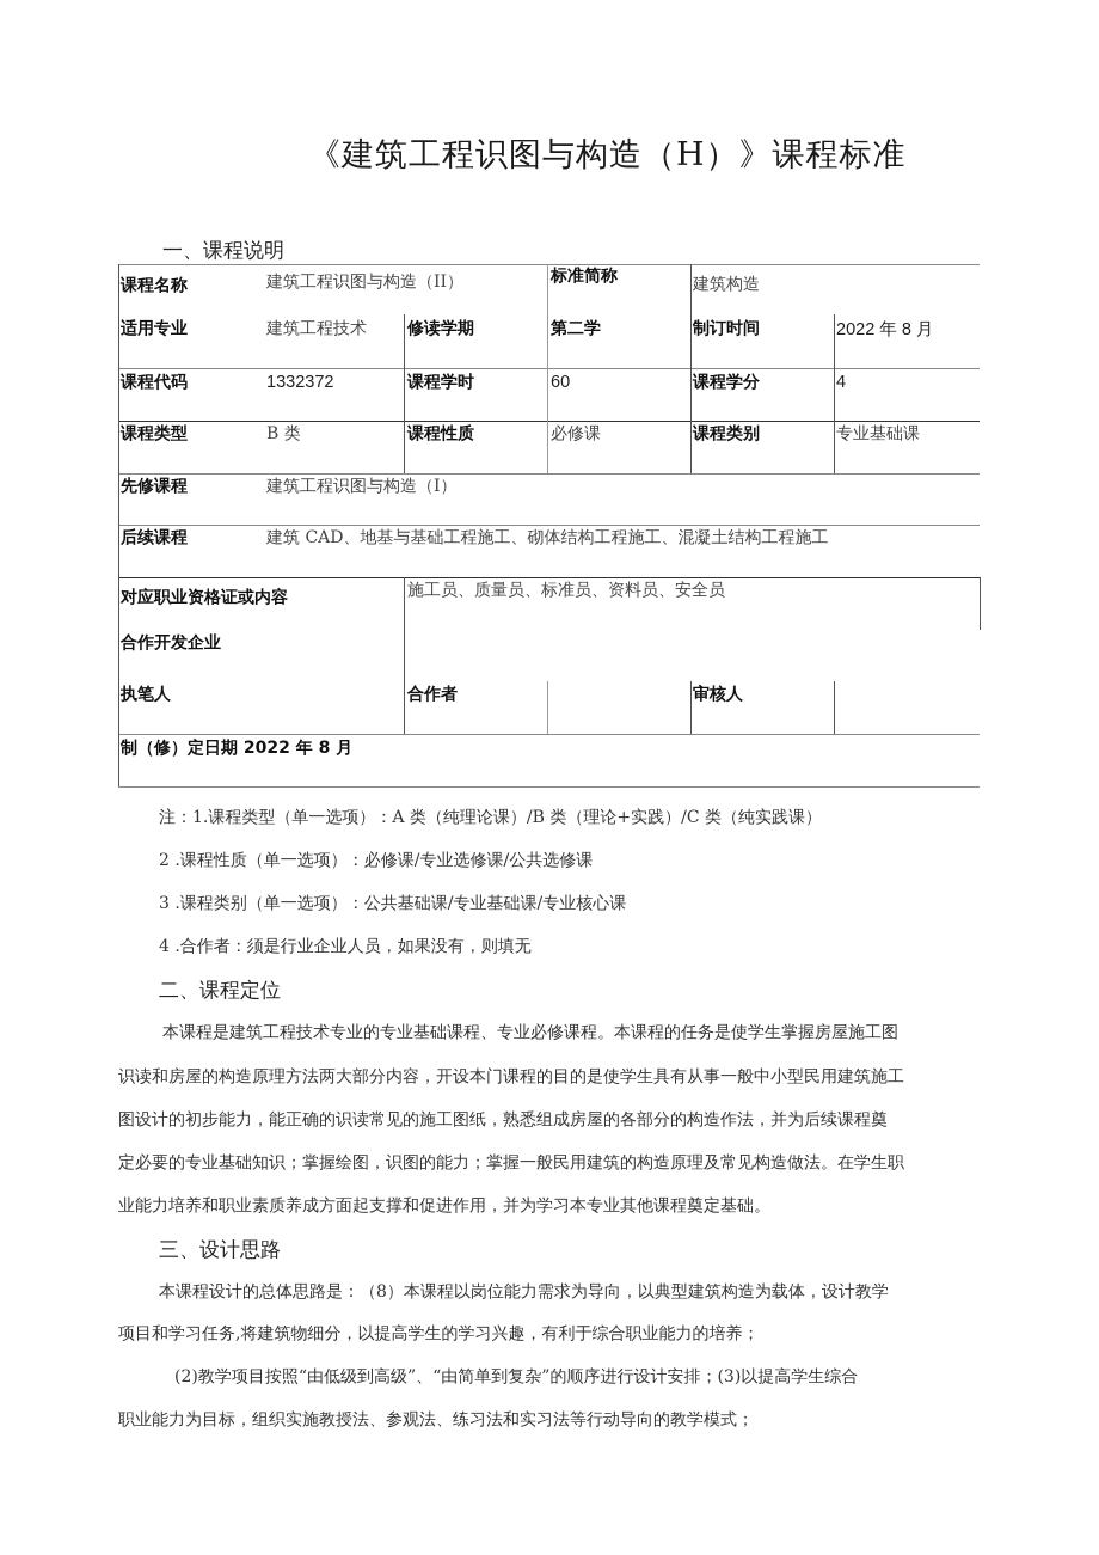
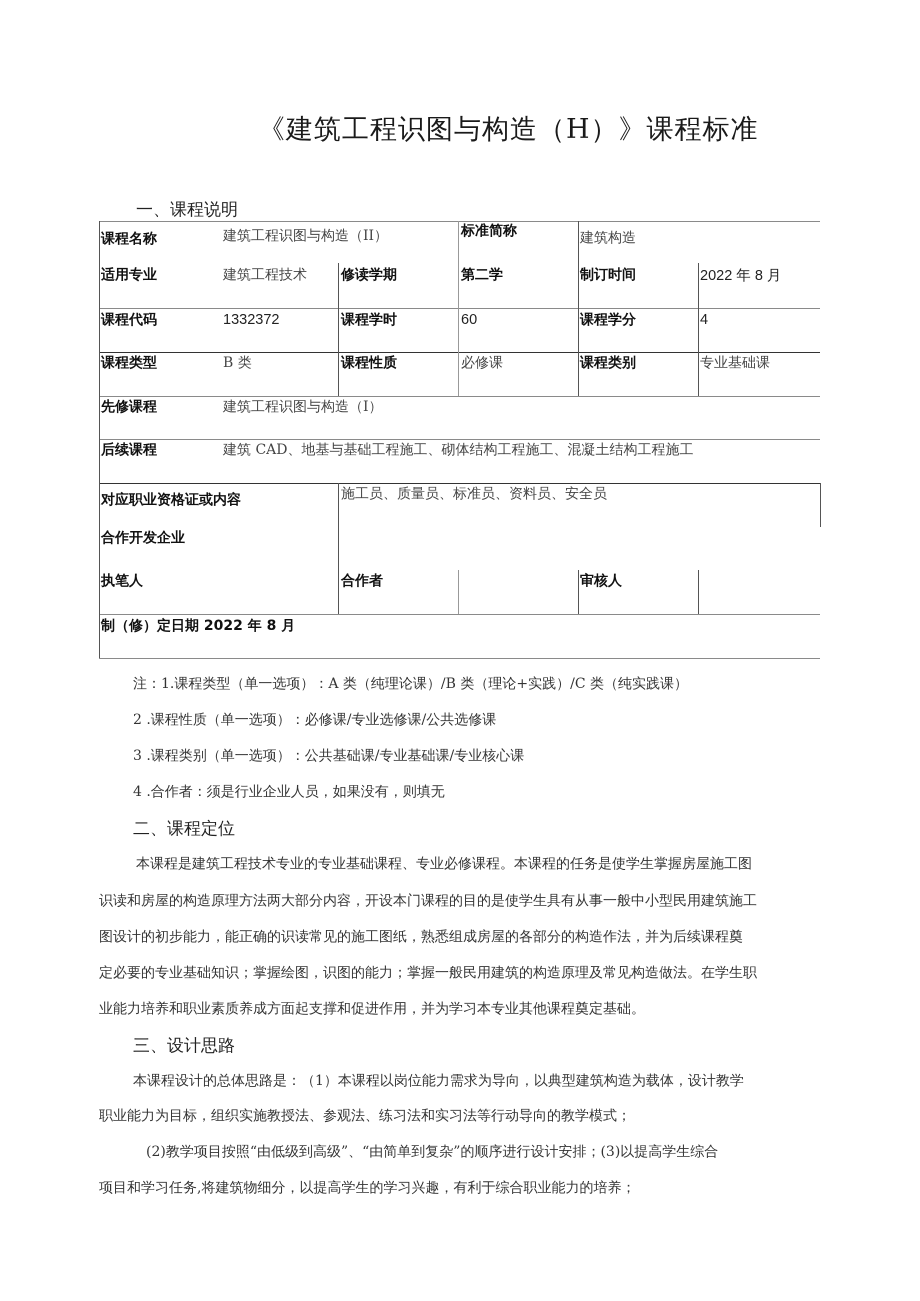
  《建筑工程识图与构造（H）》课程标准
  一、课程说明
  课程名称
  建筑工程识图与构造（II）
  标准简称
  建筑构造
  适用专业
  建筑工程技术
  修读学期
  第二学
  制订时间
  2022 年 8 月
  课程代码
  1332372
  课程学时
  60
  课程学分
  4
  课程类型
  B 类
  课程性质
  必修课
  课程类别
  专业基础课
  先修课程
  建筑工程识图与构造（I）
  后续课程
  建筑 CAD、地基与基础工程施工、砌体结构工程施工、混凝土结构工程施工
  对应职业资格证或内容
  施工员、质量员、标准员、资料员、安全员
  合作开发企业
  执笔人
  合作者
  审核人
  制（修）定日期 2022 年 8 月
  注：1.课程类型（单一选项）：A 类（纯理论课）/B 类（理论+实践）/C 类（纯实践课）
  2 .课程性质（单一选项）：必修课/专业选修课/公共选修课
  3 .课程类别（单一选项）：公共基础课/专业基础课/专业核心课
  4 .合作者：须是行业企业人员，如果没有，则填无
  二、课程定位
  本课程是建筑工程技术专业的专业基础课程、专业必修课程。本课程的任务是使学生掌握房屋施工图
  识读和房屋的构造原理方法两大部分内容，开设本门课程的目的是使学生具有从事一般中小型民用建筑施工
  图设计的初步能力，能正确的识读常见的施工图纸，熟悉组成房屋的各部分的构造作法，并为后续课程奠
  定必要的专业基础知识；掌握绘图，识图的能力；掌握一般民用建筑的构造原理及常见构造做法。在学生职
  业能力培养和职业素质养成方面起支撑和促进作用，并为学习本专业其他课程奠定基础。
  三、设计思路
- 本课程设计的总体思路是：（8）本课程以岗位能力需求为导向，以典型建筑构造为载体，设计教学
+ 本课程设计的总体思路是：（1）本课程以岗位能力需求为导向，以典型建筑构造为载体，设计教学
- 项目和学习任务,将建筑物细分，以提高学生的学习兴趣，有利于综合职业能力的培养；
+ 职业能力为目标，组织实施教授法、参观法、练习法和实习法等行动导向的教学模式；
  (2)教学项目按照“由低级到高级”、“由简单到复杂”的顺序进行设计安排；(3)以提高学生综合
- 职业能力为目标，组织实施教授法、参观法、练习法和实习法等行动导向的教学模式；
+ 项目和学习任务,将建筑物细分，以提高学生的学习兴趣，有利于综合职业能力的培养；
